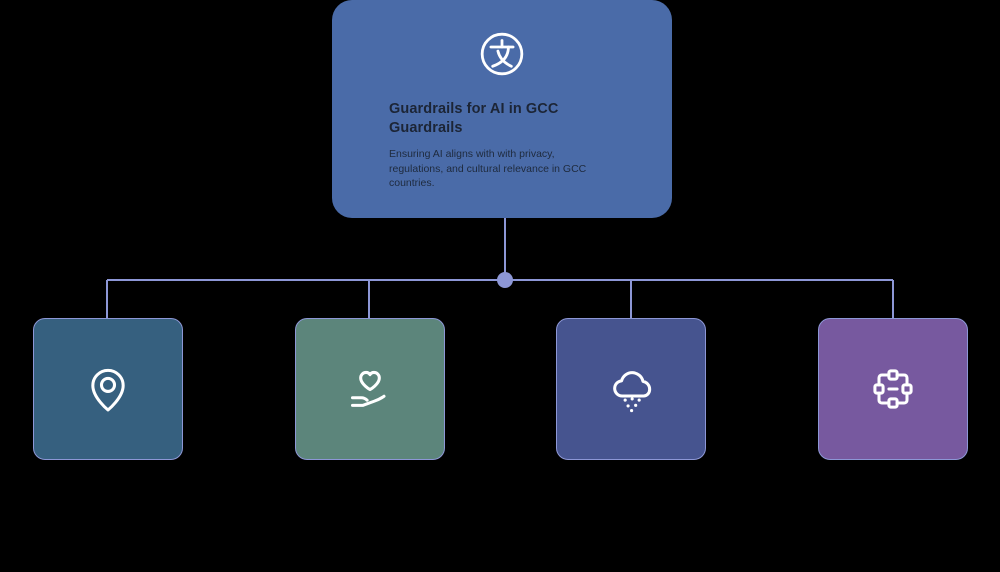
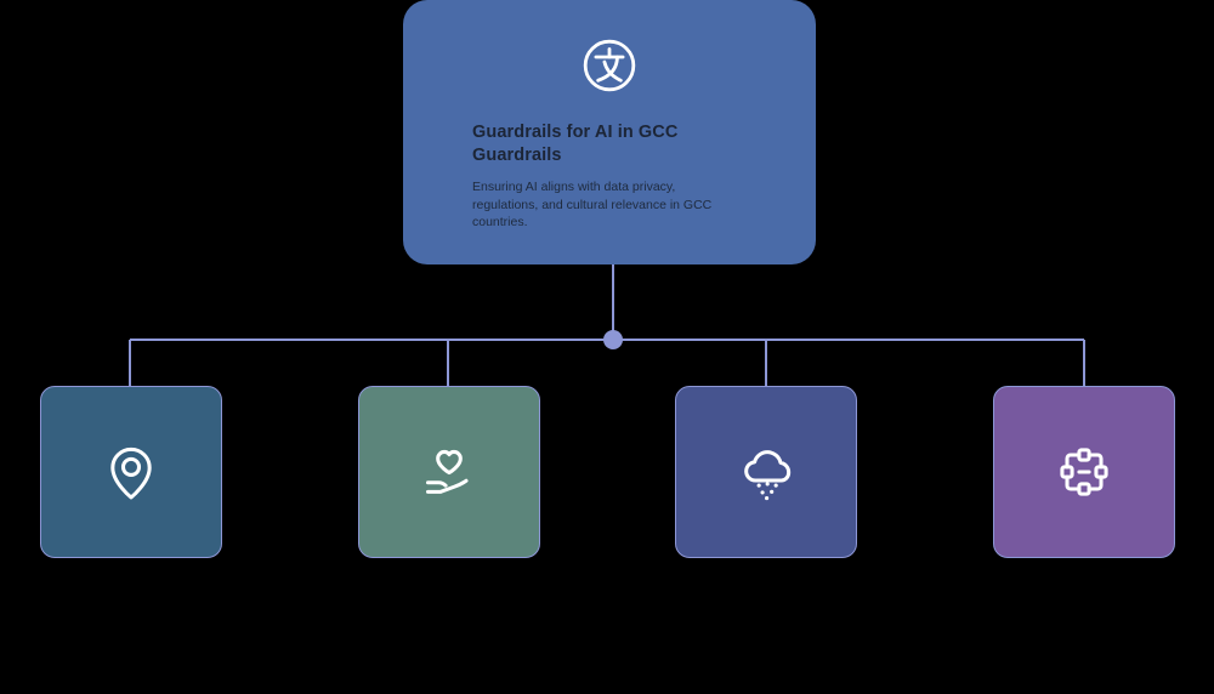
  Guardrails for AI in GCC Guardrails
- Ensuring AI aligns with with privacy, regulations, and cultural relevance in GCC countries.
+ Ensuring AI aligns with data privacy, regulations, and cultural relevance in GCC countries.
